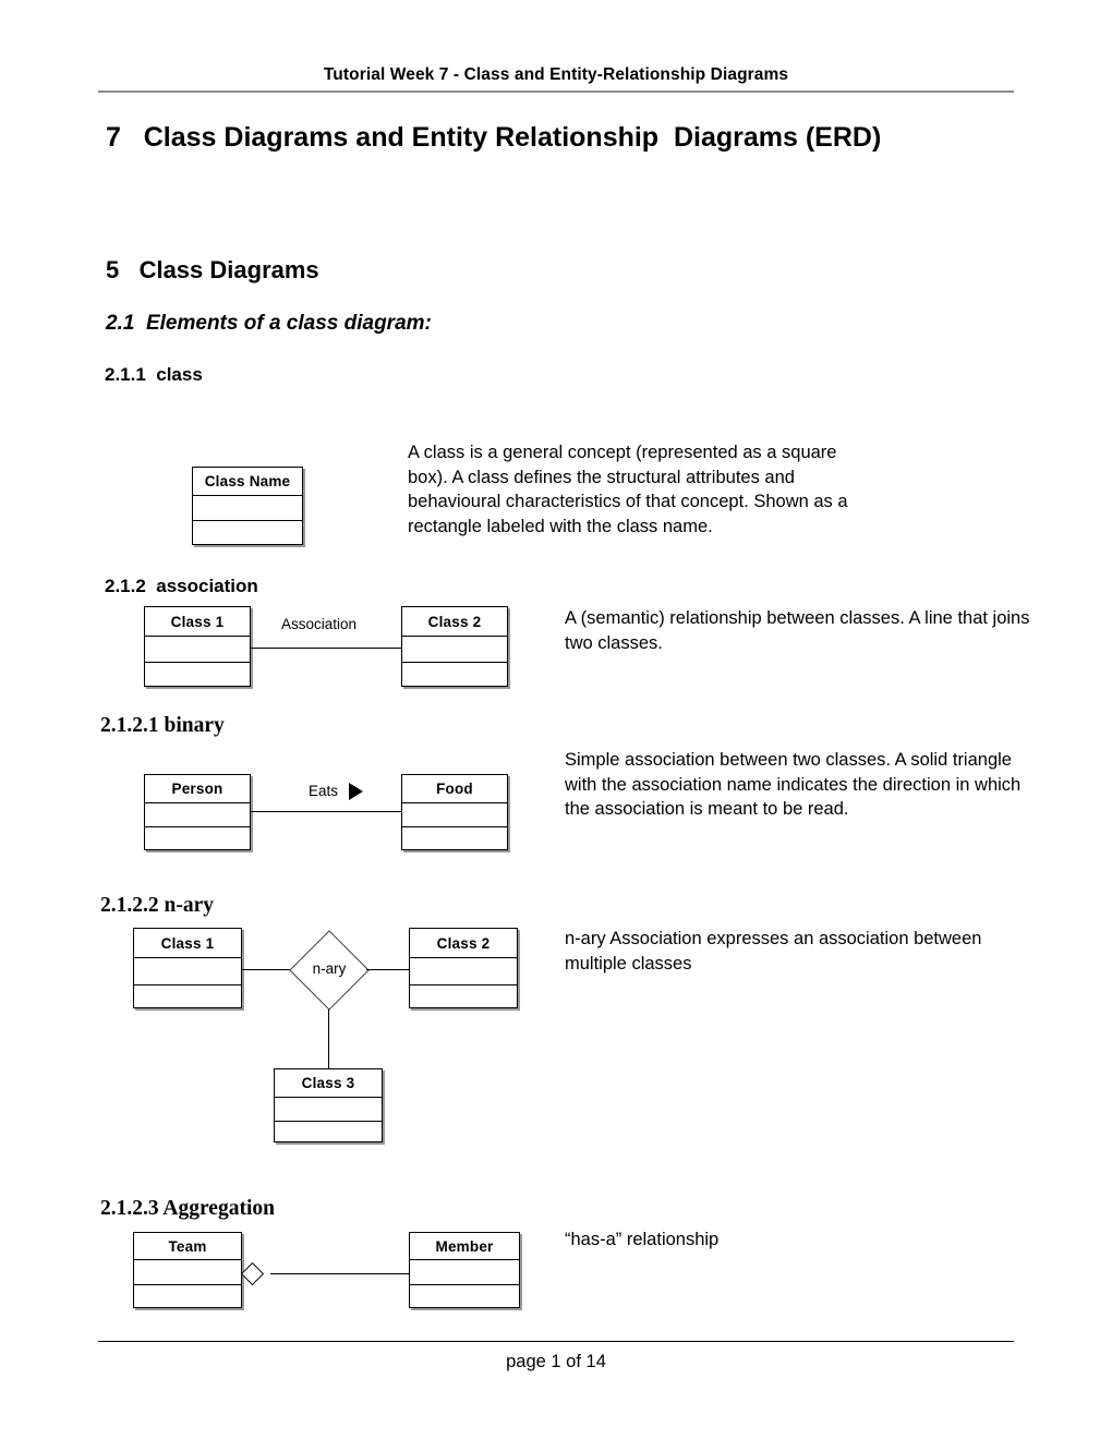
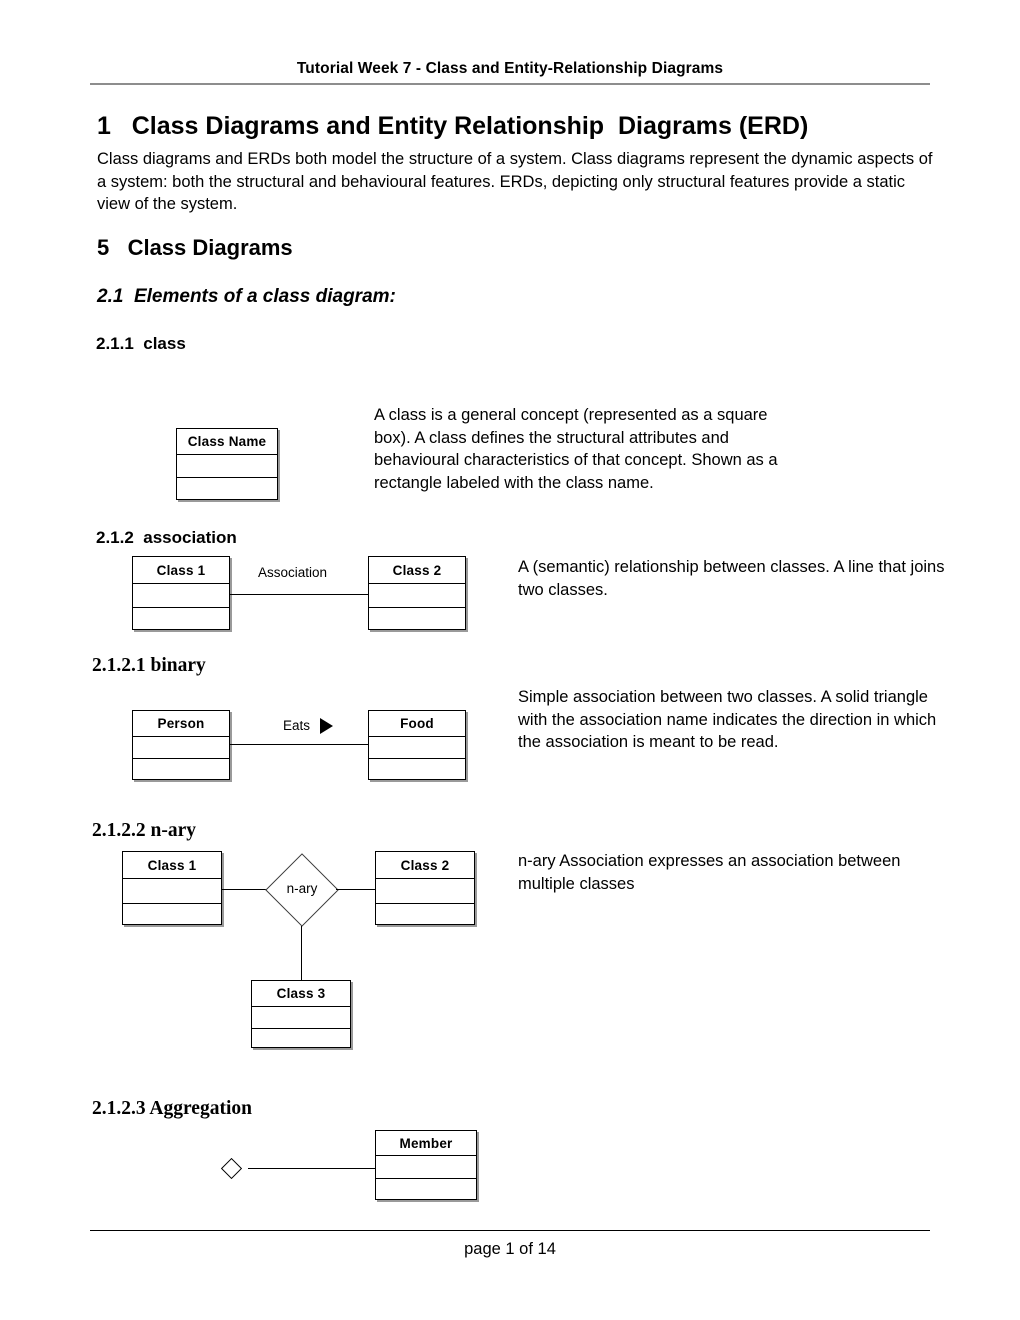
  Tutorial Week 7 - Class and Entity-Relationship Diagrams
- 7 Class Diagrams and Entity Relationship Diagrams (ERD)
+ 1 Class Diagrams and Entity Relationship Diagrams (ERD)
+ Class diagrams and ERDs both model the structure of a system. Class diagrams represent the dynamic aspects of a system: both the structural and behavioural features. ERDs, depicting only structural features provide a static view of the system.
  5 Class Diagrams
  2.1 Elements of a class diagram:
  2.1.1 class
  Class Name
  A class is a general concept (represented as a square box). A class defines the structural attributes and behavioural characteristics of that concept. Shown as a rectangle labeled with the class name.
  2.1.2 association
  Class 1
  Association
  Class 2
  A (semantic) relationship between classes. A line that joins two classes.
  2.1.2.1 binary
  Person
  Eats
  Food
  Simple association between two classes. A solid triangle with the association name indicates the direction in which the association is meant to be read.
  2.1.2.2 n-ary
  Class 1
  n-ary
  Class 2
  Class 3
  n-ary Association expresses an association between multiple classes
  2.1.2.3 Aggregation
- Team
  Member
- “has-a” relationship
  page 1 of 14
